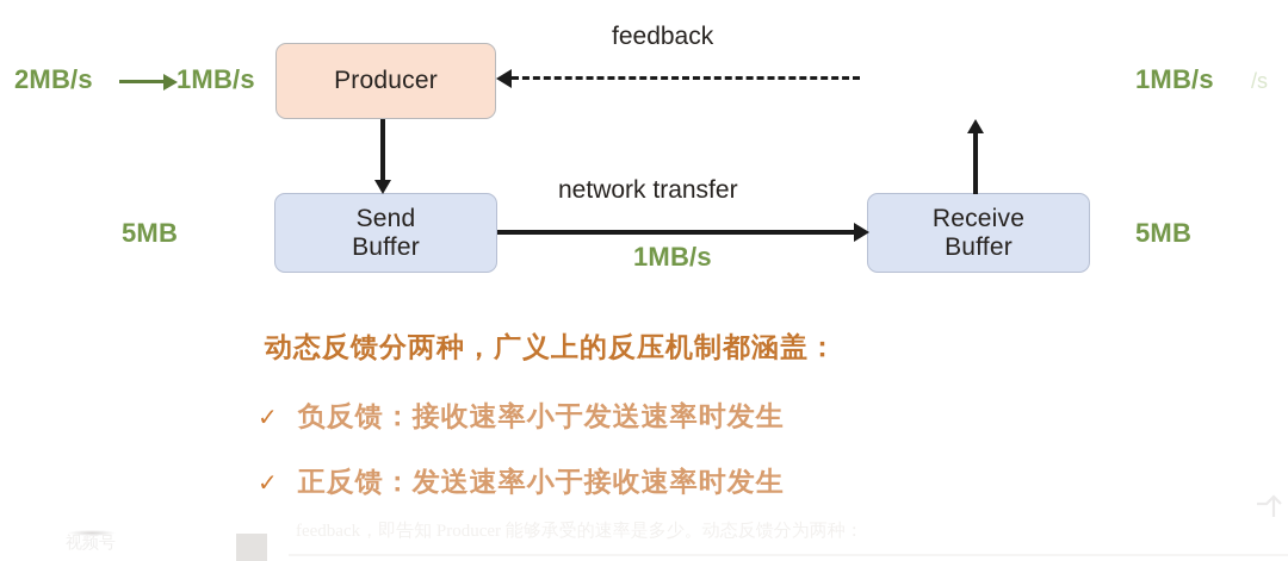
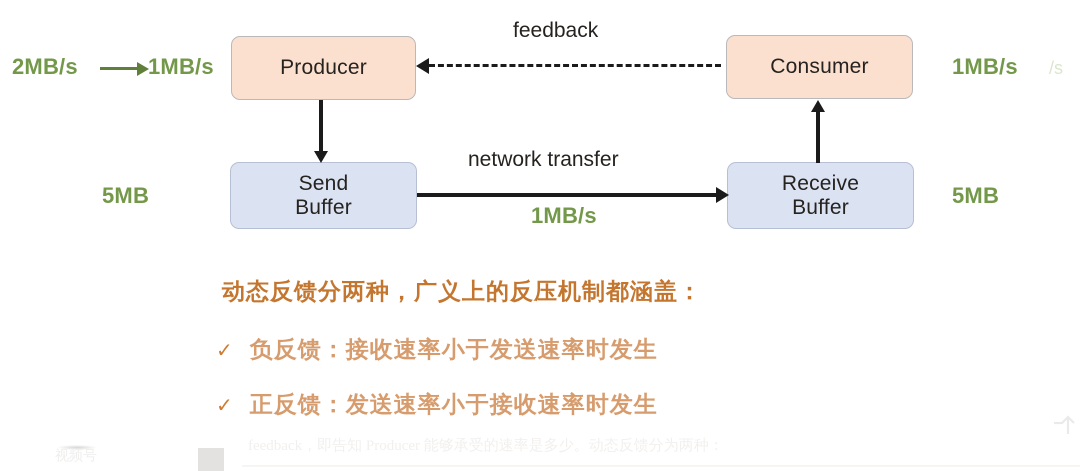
  Producer
+ Consumer
  Send
  Buffer
  Receive
  Buffer
  feedback
  network transfer
  2MB/s
  1MB/s
  1MB/s
  1MB/s
  5MB
  5MB
  /s
  动态反馈分两种，广义上的反压机制都涵盖：
  ✓
  负反馈：接收速率小于发送速率时发生
  ✓
  正反馈：发送速率小于接收速率时发生
